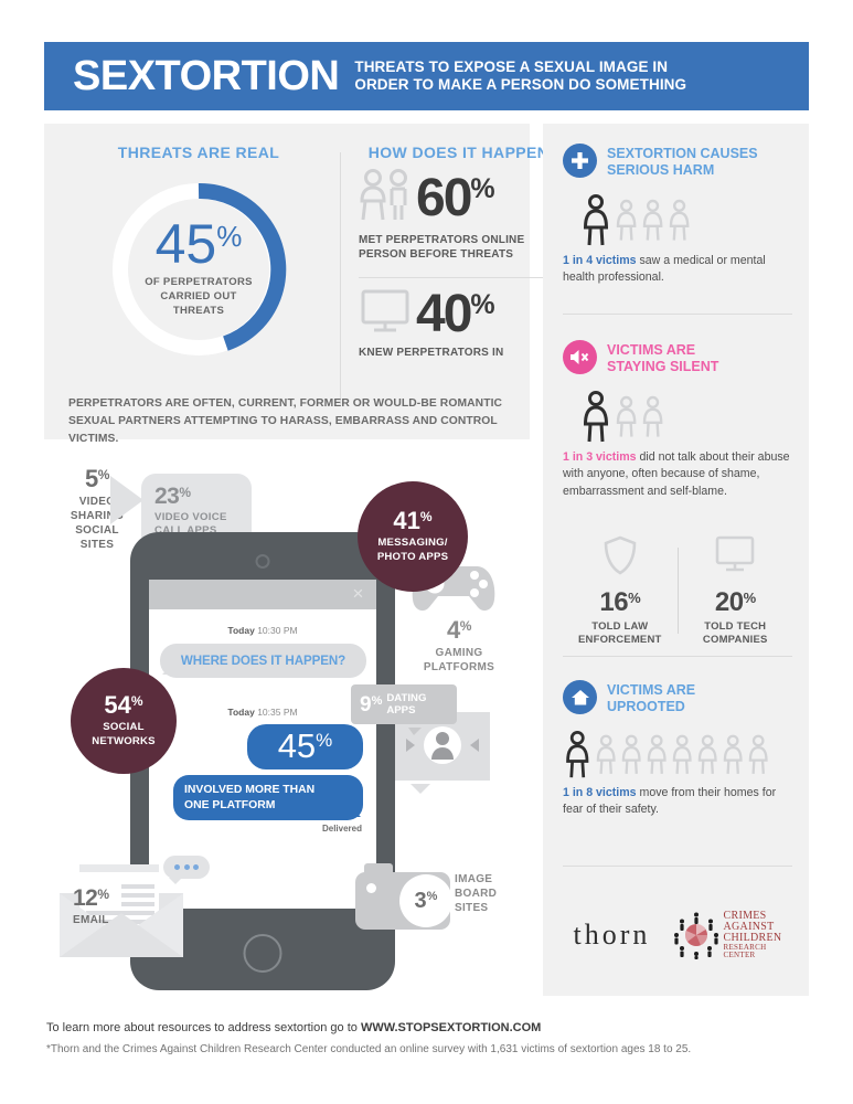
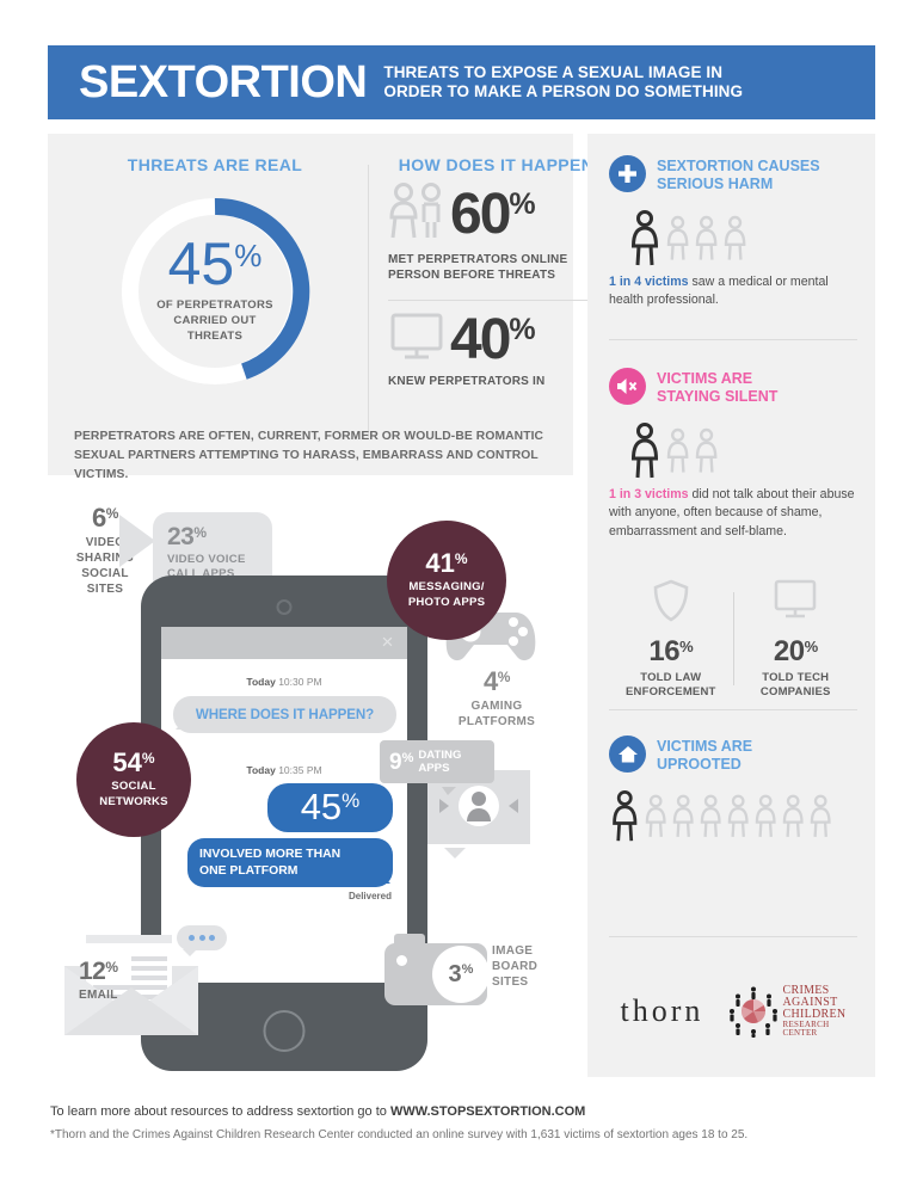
  SEXTORTION
  THREATS TO EXPOSE A SEXUAL IMAGE IN
  ORDER TO MAKE A PERSON DO SOMETHING
  THREATS ARE REAL
  45
  %
  OF PERPETRATORS
  CARRIED OUT
  THREATS
  HOW DOES IT HAPPE
  60
  %
  MET PERPETRATORS ONLINE
  PERSON BEFORE THREATS
  40
  %
  KNEW PERPETRATORS IN
  PERPETRATORS ARE OFTEN, CURRENT, FORMER OR WOULD-BE ROMANTIC SEXUAL PARTNERS ATTEMPTING TO HARASS, EMBARRASS AND CONTROL VICTIMS.
  SEXTORTION CAUSES
  SERIOUS HARM
  1 in 4 victims saw a medical or mental health professional.
  VICTIMS ARE
  STAYING SILENT
  1 in 3 victims did not talk about their abuse with anyone, often because of shame, embarrassment and self-blame.
  16
  %
  TOLD LAW
  ENFORCEMENT
  20
  %
  TOLD TECH
  COMPANIES
  VICTIMS ARE
  UPROOTED
- 1 in 8 victims move from their homes for fear of their safety.
  thorn
  CRIMES
  AGAINST
  CHILDREN
  RESEARCH
  CENTER
- 5
+ 6
  %
  VIDEO
  SHARING
  SOCIAL
  SITES
  23
  %
  VIDEO VOICE
  CALL APPS
  12
  %
  EMAIL
  ×
  Today 10:30 PM
  WHERE DOES IT HAPPEN?
  Today 10:35 PM
  45
  %
  INVOLVED MORE THAN
  ONE PLATFORM
  Delivered
  54
  %
  SOCIAL
  NETWORKS
  41
  %
  MESSAGING/
  PHOTO APPS
  4
  %
  GAMING
  PLATFORMS
  9
  %
  DATING
  APPS
  3
  %
  IMAGE
  BOARD
  SITES
  To learn more about resources to address sextortion go to WWW.STOPSEXTORTION.COM
  *Thorn and the Crimes Against Children Research Center conducted an online survey with 1,631 victims of sextortion ages 18 to 25.
